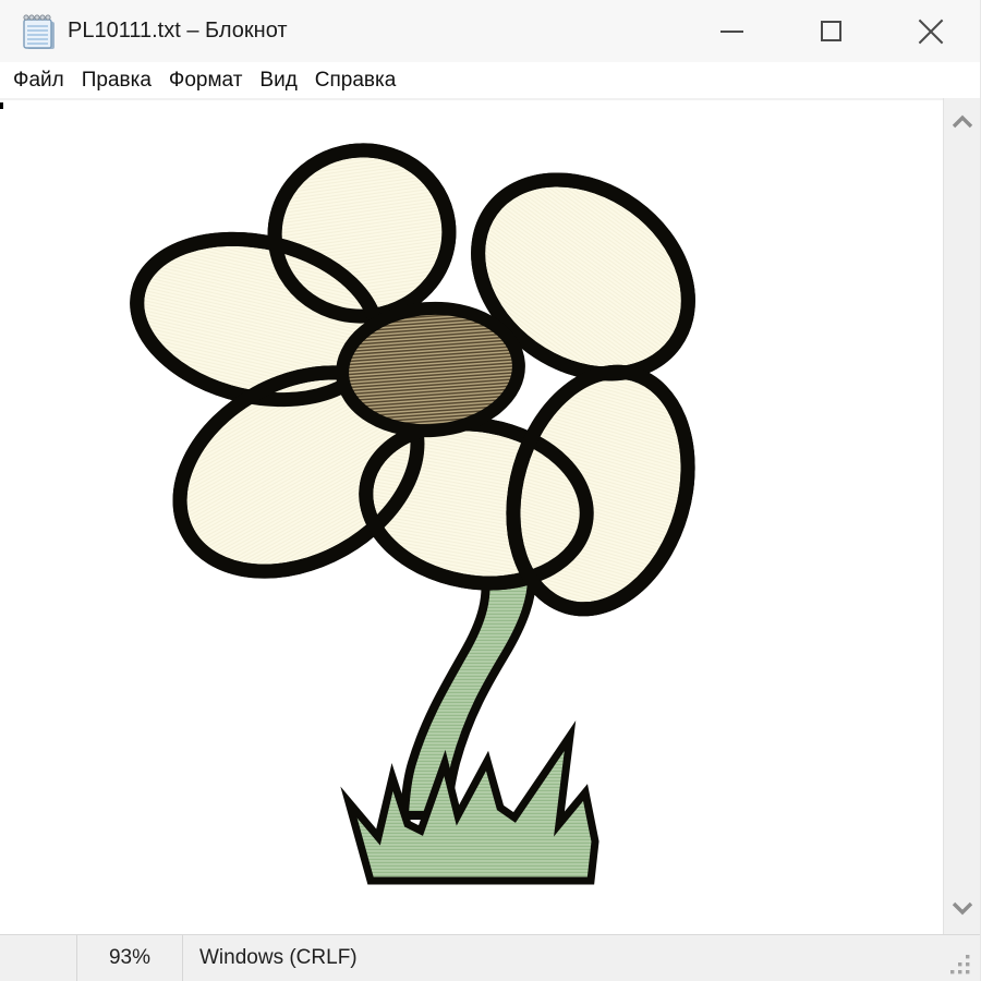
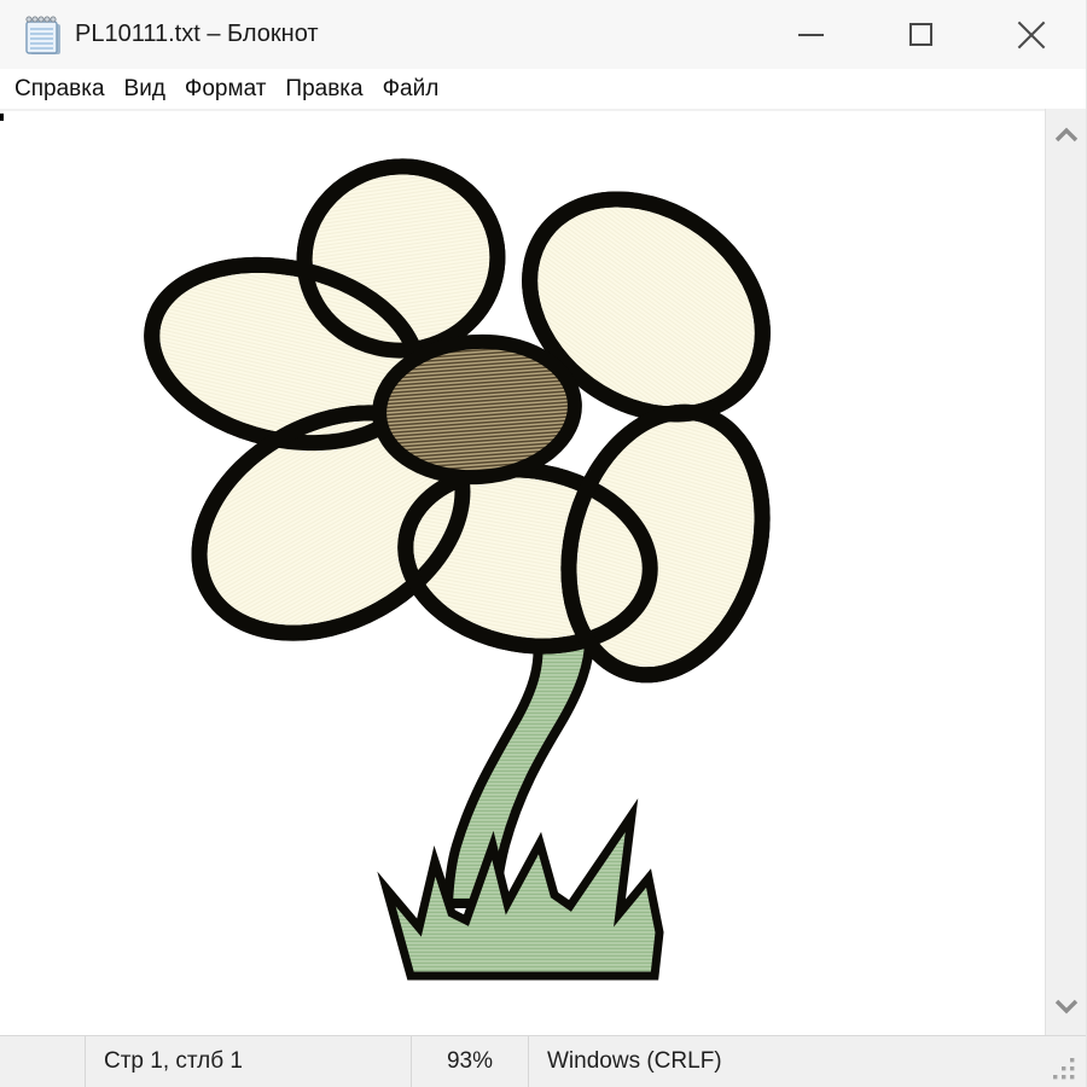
  PL10111.txt – Блокнот
- Файл
+ Справка
- Правка
+ Вид
  Формат
- Вид
+ Правка
- Справка
+ Файл
+ Стр 1, стлб 1
  93%
  Windows (CRLF)
